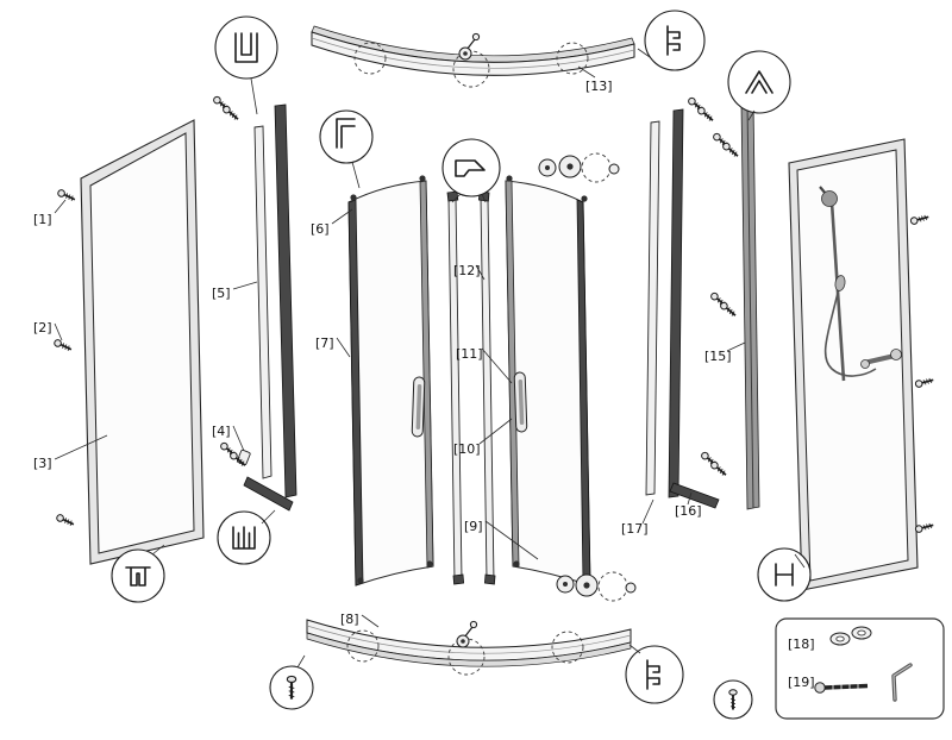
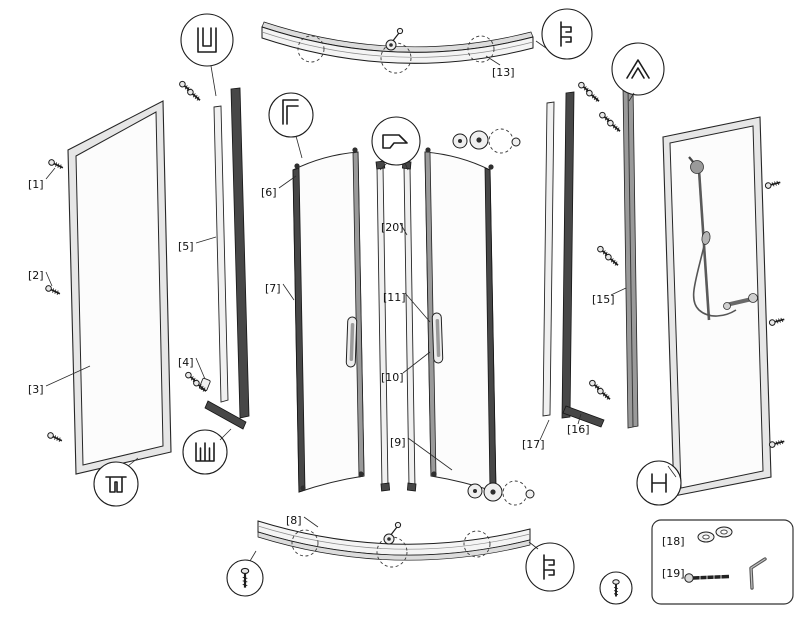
  [1]
  [2]
  [3]
  [4]
  [5]
  [6]
  [7]
  [8]
  [9]
  [10]
  [11]
- [12]
+ [20]
  [13]
  [15]
  [16]
  [17]
  [18]
  [19]
